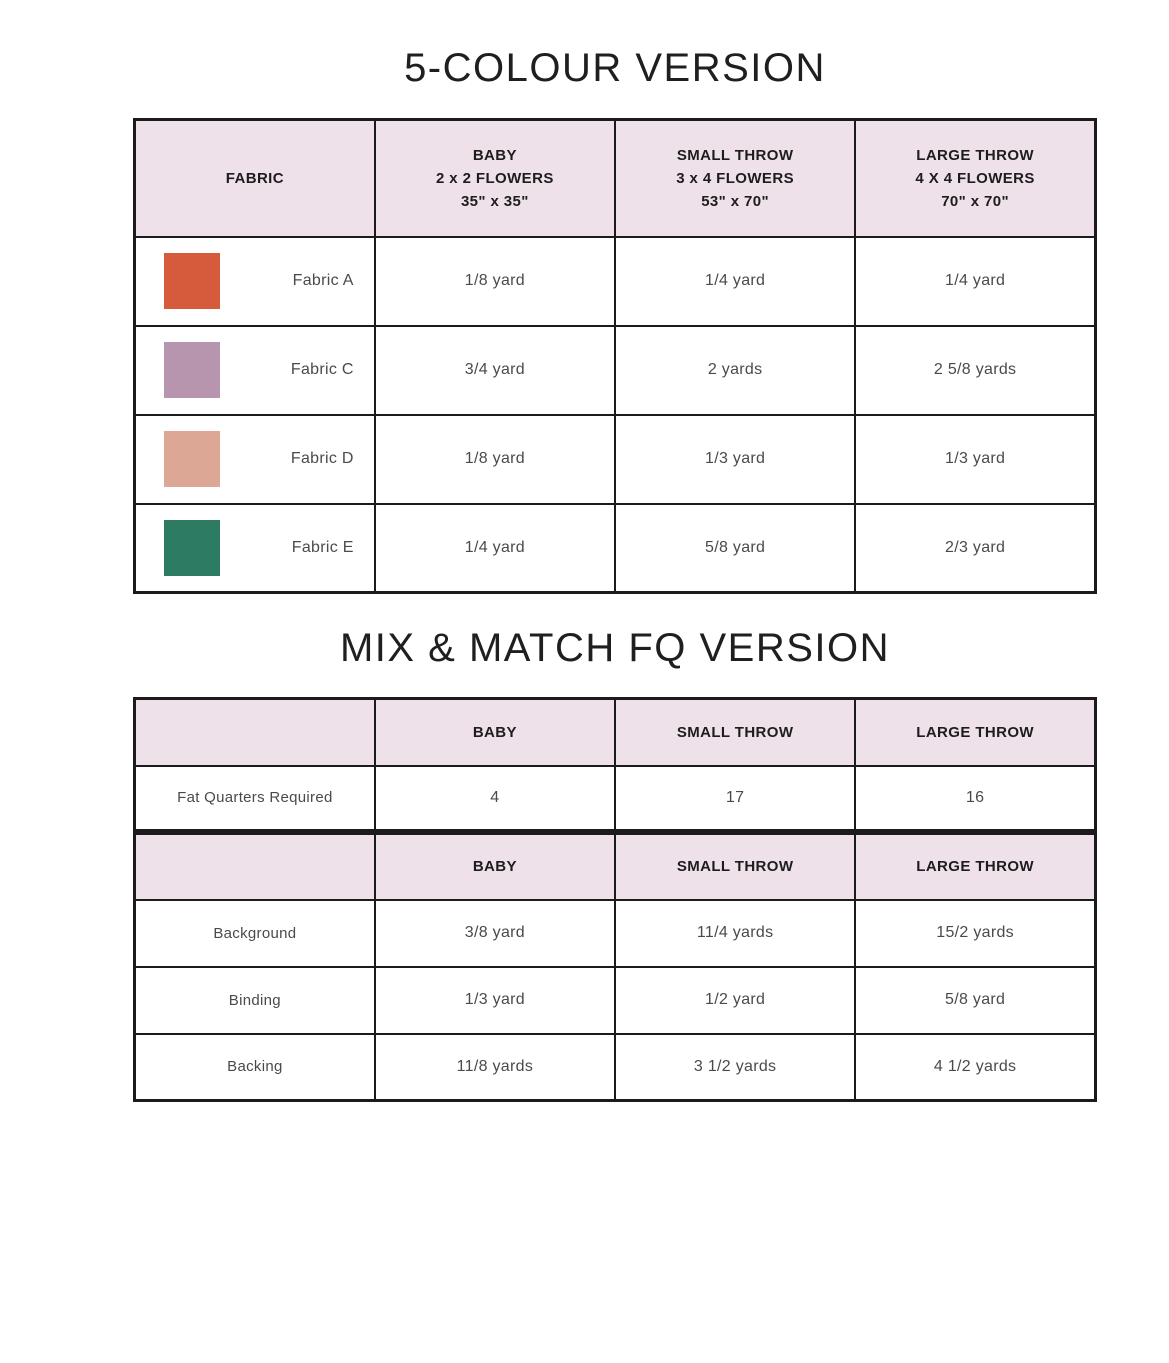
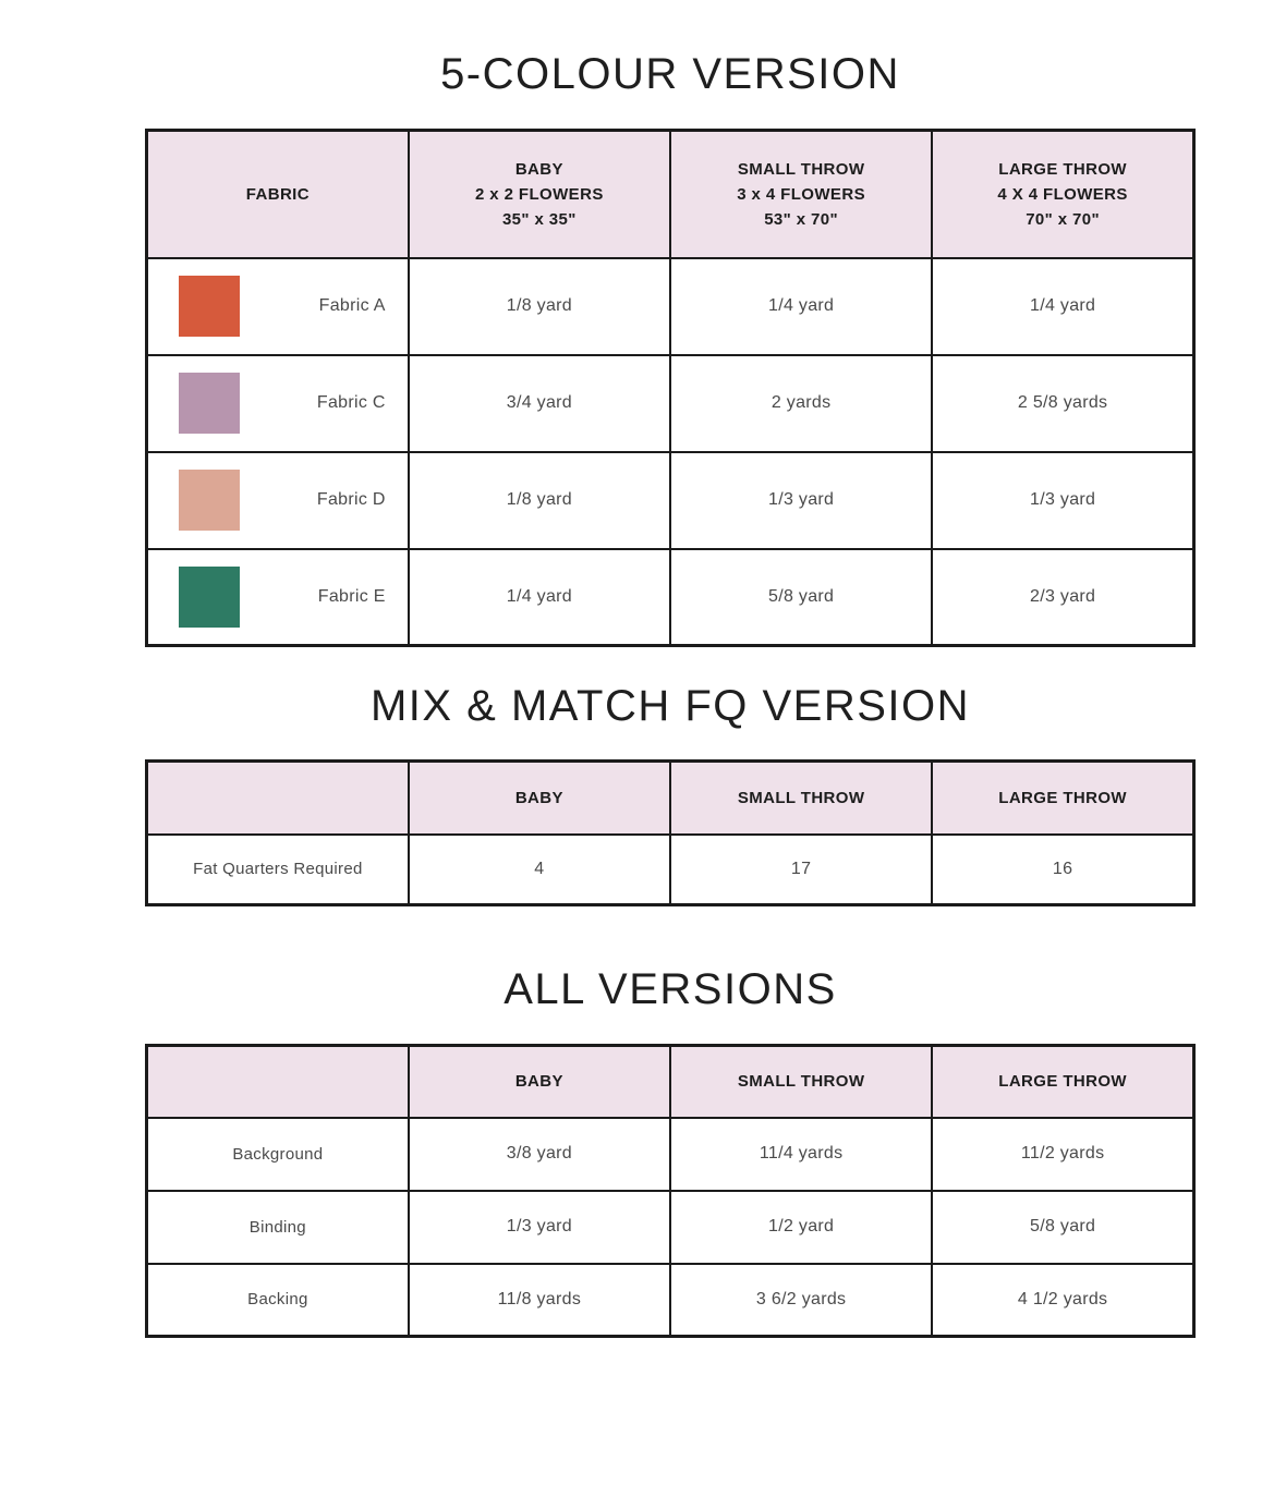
  5-COLOUR VERSION
  FABRIC	BABY 2 x 2 FLOWERS 35" x 35"	SMALL THROW 3 x 4 FLOWERS 53" x 70"	LARGE THROW 4 X 4 FLOWERS 70" x 70"
  Fabric A	1/8 yard	1/4 yard	1/4 yard
  Fabric C	3/4 yard	2 yards	2 5/8 yards
  Fabric D	1/8 yard	1/3 yard	1/3 yard
  Fabric E	1/4 yard	5/8 yard	2/3 yard
  MIX & MATCH FQ VERSION
  	BABY	SMALL THROW	LARGE THROW
  Fat Quarters Required	4	17	16
+ ALL VERSIONS
  	BABY	SMALL THROW	LARGE THROW
- Background	3/8 yard	11/4 yards	15/2 yards
+ Background	3/8 yard	11/4 yards	11/2 yards
  Binding	1/3 yard	1/2 yard	5/8 yard
- Backing	11/8 yards	3 1/2 yards	4 1/2 yards
+ Backing	11/8 yards	3 6/2 yards	4 1/2 yards
